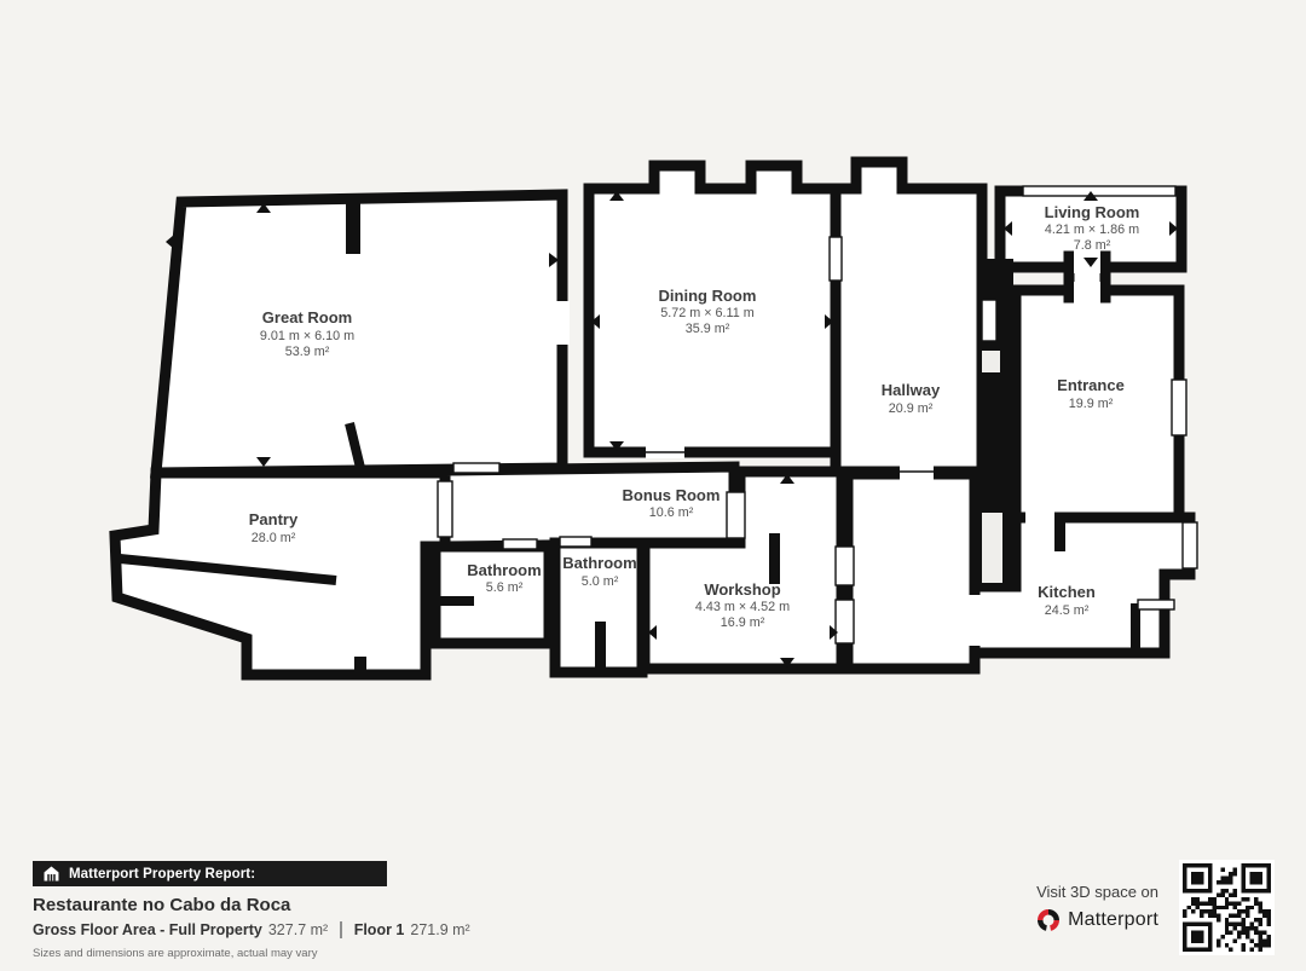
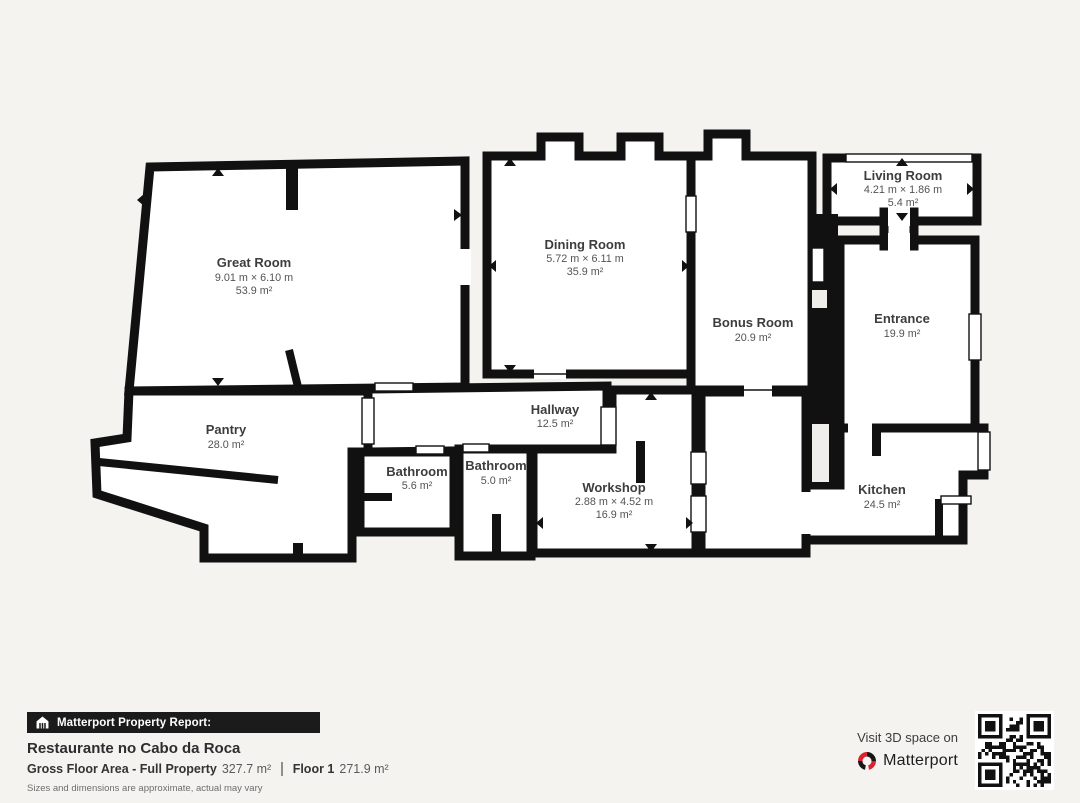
  Great Room
  9.01 m × 6.10 m
  53.9 m²
  Dining Room
  5.72 m × 6.11 m
  35.9 m²
  Living Room
  4.21 m × 1.86 m
- 7.8 m²
+ 5.4 m²
- Hallway
+ Bonus Room
  20.9 m²
  Entrance
  19.9 m²
  Pantry
  28.0 m²
- Bonus Room
+ Hallway
- 10.6 m²
+ 12.5 m²
  Bathroom
  5.6 m²
  Bathroom
  5.0 m²
  Workshop
- 4.43 m × 4.52 m
+ 2.88 m × 4.52 m
  16.9 m²
  Kitchen
  24.5 m²
  Matterport Property Report:
  Restaurante no Cabo da Roca
  Gross Floor Area - Full Property
  327.7 m²
  Floor 1
  271.9 m²
  Sizes and dimensions are approximate, actual may vary
  Visit 3D space on
  Matterport
